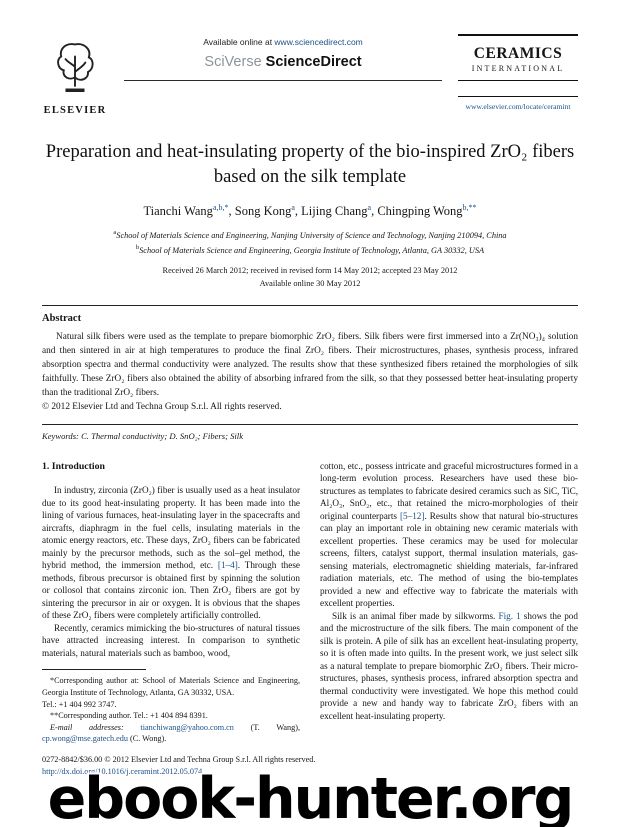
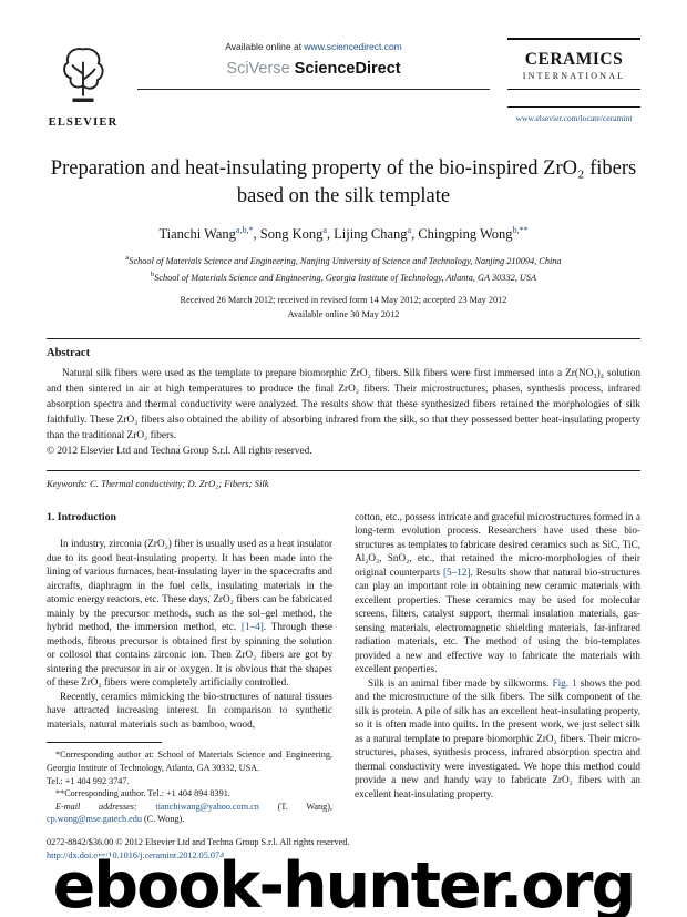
  ELSEVIER
  Available online at www.sciencedirect.com
  SciVerse ScienceDirect
  CERAMICS
  INTERNATIONAL
  www.elsevier.com/locate/ceramint
  Preparation and heat-insulating property of the bio-inspired ZrO₂ fibers based on the silk template
  Tianchi Wanga,b,*, Song Konga, Lijing Changa, Chingping Wongb,**
  School of Materials Science and Engineering, Nanjing University of Science and Technology, Nanjing 210094, China
  School of Materials Science and Engineering, Georgia Institute of Technology, Atlanta, GA 30332, USA
  Received 26 March 2012; received in revised form 14 May 2012; accepted 23 May 2012
  Available online 30 May 2012
  Abstract
  Natural silk fibers were used as the template to prepare biomorphic ZrO₂ fibers. Silk fibers were first immersed into a Zr(NO₃)₄ solution and then sintered in air at high temperatures to produce the final ZrO₂ fibers. Their microstructures, phases, synthesis process, infrared absorption spectra and thermal conductivity were analyzed. The results show that these synthesized fibers retained the morphologies of silk faithfully. These ZrO₂ fibers also obtained the ability of absorbing infrared from the silk, so that they possessed better heat-insulating property than the traditional ZrO₂ fibers.
  © 2012 Elsevier Ltd and Techna Group S.r.l. All rights reserved.
- Keywords: C. Thermal conductivity; D. SnO₂; Fibers; Silk
+ Keywords: C. Thermal conductivity; D. ZrO₂; Fibers; Silk
  1. Introduction
  In industry, zirconia (ZrO₂) fiber is usually used as a heat insulator due to its good heat-insulating property. It has been made into the lining of various furnaces, heat-insulating layer in the spacecrafts and aircrafts, diaphragm in the fuel cells, insulating materials in the atomic energy reactors, etc. These days, ZrO₂ fibers can be fabricated mainly by the precursor methods, such as the sol–gel method, the hybrid method, the immersion method, etc. [1–4]. Through these methods, fibrous precursor is obtained first by spinning the solution or collosol that contains zirconic ion. Then ZrO₂ fibers are got by sintering the precursor in air or oxygen. It is obvious that the shapes of these ZrO₂ fibers were completely artificially controlled.
  Recently, ceramics mimicking the bio-structures of natural tissues have attracted increasing interest. In comparison to synthetic materials, natural materials such as bamboo, wood,
  *Corresponding author at: School of Materials Science and Engineering, Georgia Institute of Technology, Atlanta, GA 30332, USA.
  Tel.: +1 404 992 3747.
  **Corresponding author. Tel.: +1 404 894 8391.
  E-mail addresses: tianchiwang@yahoo.com.cn (T. Wang), cp.wong@mse.gatech.edu (C. Wong).
  cotton, etc., possess intricate and graceful microstructures formed in a long-term evolution process. Researchers have used these bio-structures as templates to fabricate desired ceramics such as SiC, TiC, Al₂O₃, SnO₂, etc., that retained the micro-morphologies of their original counterparts [5–12]. Results show that natural bio-structures can play an important role in obtaining new ceramic materials with excellent properties. These ceramics may be used for molecular screens, filters, catalyst support, thermal insulation materials, gas-sensing materials, electromagnetic shielding materials, far-infrared radiation materials, etc. The method of using the bio-templates provided a new and effective way to fabricate the materials with excellent properties.
- Silk is an animal fiber made by silkworms. Fig. 1 shows the pod and the microstructure of the silk fibers. The main component of the silk is protein. A pile of silk has an excellent heat-insulating property, so it is often made into quilts. In the present work, we just select silk as a natural template to prepare biomorphic ZrO₂ fibers. Their micro-structures, phases, synthesis process, infrared absorption spectra and thermal conductivity were investigated. We hope this method could provide a new and handy way to fabricate ZrO₂ fibers with an excellent heat-insulating property.
+ Silk is an animal fiber made by silkworms. Fig. 1 shows the pod and the microstructure of the silk fibers. The silk component of the silk is protein. A pile of silk has an excellent heat-insulating property, so it is often made into quilts. In the present work, we just select silk as a natural template to prepare biomorphic ZrO₂ fibers. Their micro-structures, phases, synthesis process, infrared absorption spectra and thermal conductivity were investigated. We hope this method could provide a new and handy way to fabricate ZrO₂ fibers with an excellent heat-insulating property.
  0272-8842/$36.00 © 2012 Elsevier Ltd and Techna Group S.r.l. All rights reserved.
  http://dx.doi.org/10.1016/j.ceramint.2012.05.074
  ebook-hunter.org
